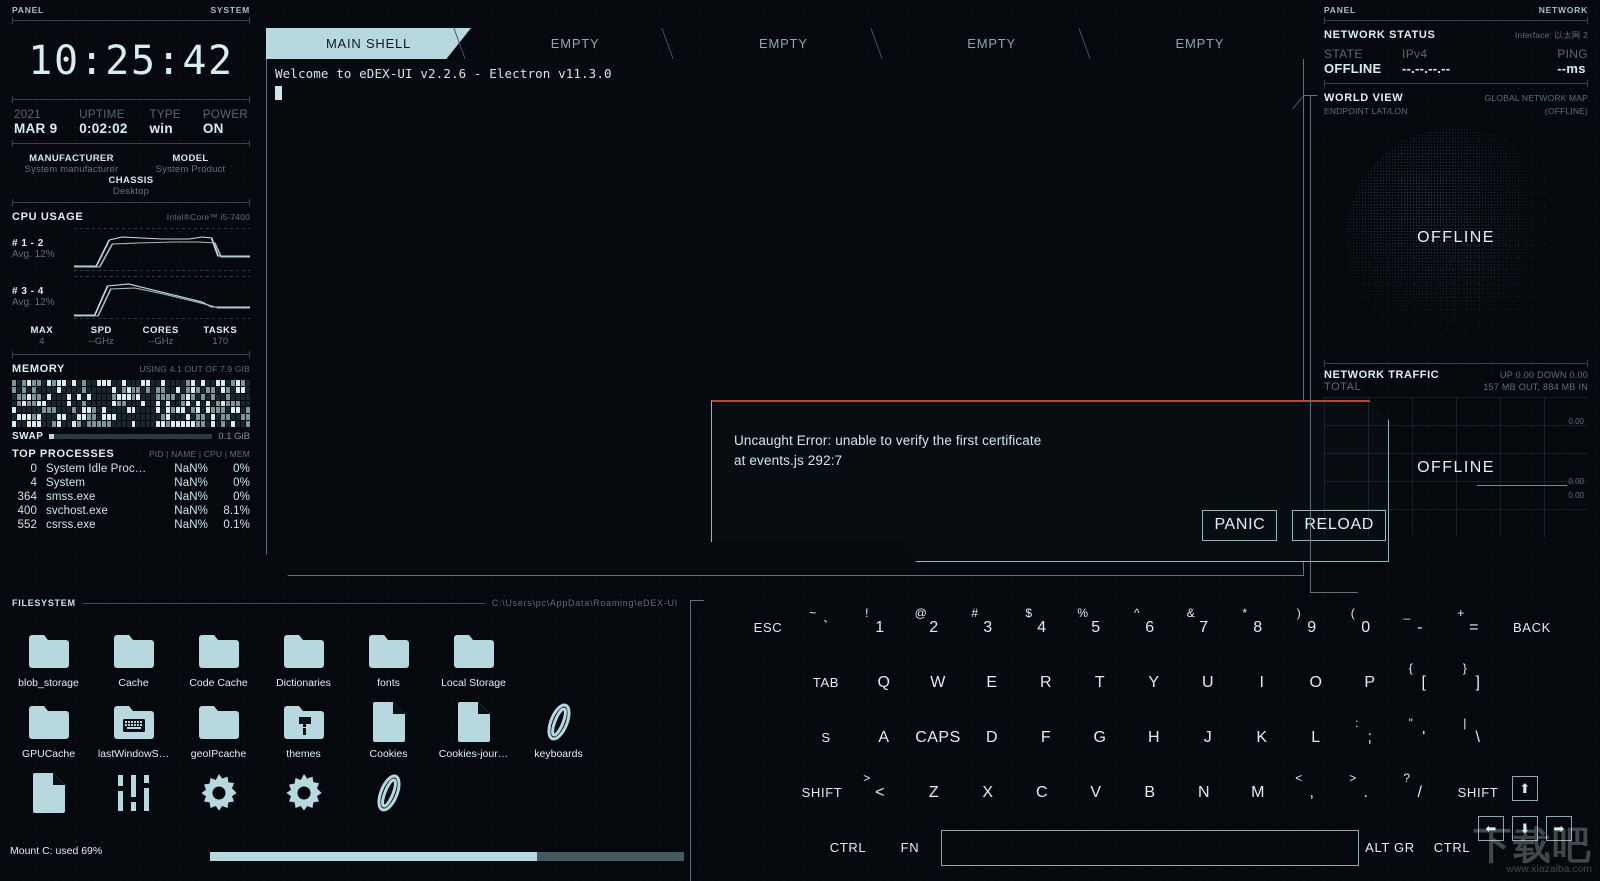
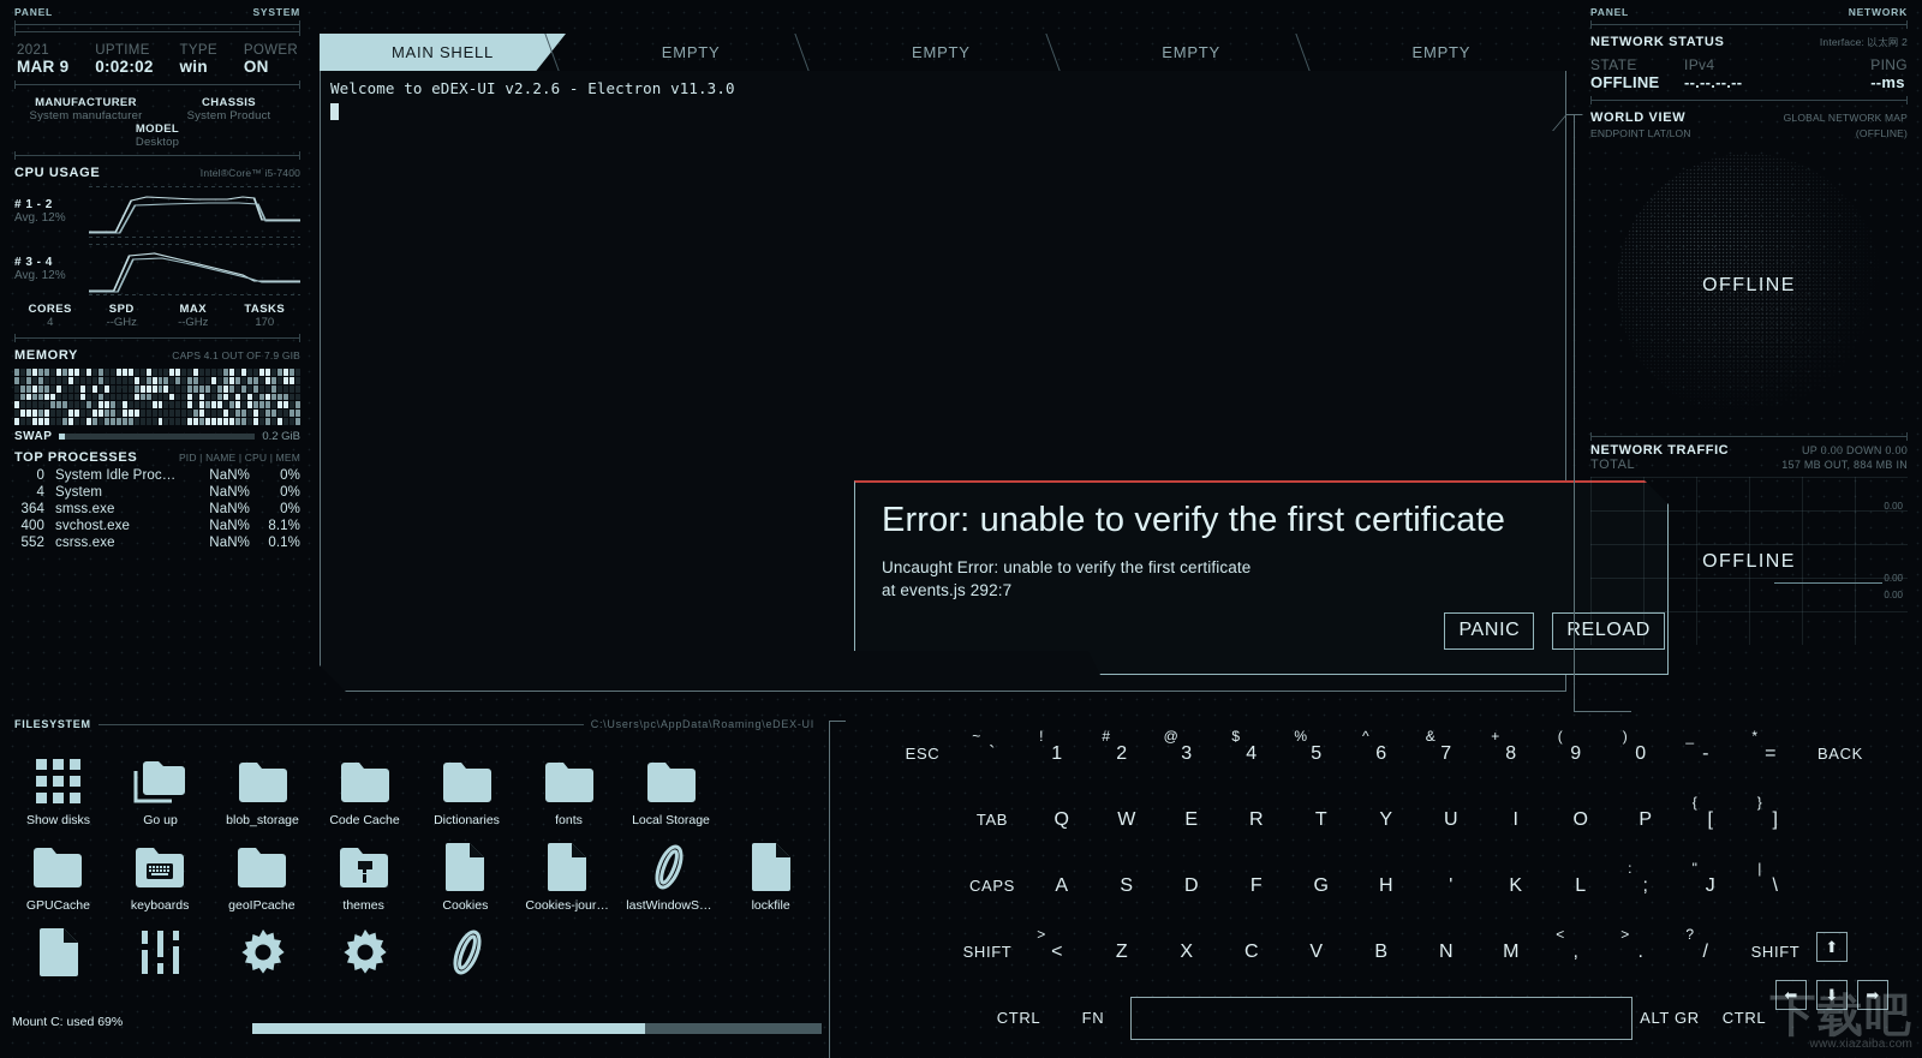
  PANEL
  SYSTEM
- 10:25:42
  2021
  MAR 9
  UPTIME
  0:02:02
  TYPE
  win
  POWER
  ON
  MANUFACTURER
  System manufacturer
- MODEL
+ CHASSIS
  System Product
- CHASSIS
+ MODEL
  Desktop
  CPU USAGE
  Intel®Core™ i5-7400
  # 1 - 2
  Avg. 12%
  # 3 - 4
  Avg. 12%
- MAX
+ CORES
  4
  SPD
  --GHz
- CORES
+ MAX
  --GHz
  TASKS
  170
  MEMORY
- USING 4.1 OUT OF 7.9 GIB
+ CAPS 4.1 OUT OF 7.9 GIB
  SWAP
- 0.1 GiB
+ 0.2 GiB
  TOP PROCESSES
  PID | NAME | CPU | MEM
  0
  System Idle Proc…
  NaN%
  0%
  4
  System
  NaN%
  0%
  364
  smss.exe
  NaN%
  0%
  400
  svchost.exe
  NaN%
  8.1%
  552
  csrss.exe
  NaN%
  0.1%
  MAIN SHELL
  EMPTY
  EMPTY
  EMPTY
  EMPTY
  Welcome to eDEX-UI v2.2.6 - Electron v11.3.0
+ Error: unable to verify the first certificate
  Uncaught Error: unable to verify the first certificate
  at events.js 292:7
  PANIC
  PANEL
  NETWORK
  NETWORK STATUS
  Interface: 以太网 2
  STATE
  OFFLINE
  IPv4
  --.--.--.--
  PING
  --ms
  WORLD VIEW
  GLOBAL NETWORK MAP
  ENDPOINT LAT/LON
  (OFFLINE)
  OFFLINE
  NETWORK TRAFFIC
  UP 0.00 DOWN 0.00
  TOTAL
  157 MB OUT, 884 MB IN
  0.00
  0.00
  0.00
  OFFLINE
  FILESYSTEM
  C:\Users\pc\AppData\Roaming\eDEX-UI
+ Show disks
+ Go up
  blob_storage
- Cache
  Code Cache
  Dictionaries
  fonts
  Local Storage
  GPUCache
- lastWindowS…
+ keyboards
  geoIPcache
  themes
  Cookies
  Cookies-jour…
- keyboards
+ lastWindowS…
+ lockfile
  Mount C: used 69%
  ESC
  ~
  `
  !
  1
- @
+ #
  2
- #
+ @
  3
  $
  4
  %
  5
  ^
  6
  &
  7
- *
+ +
  8
- )
+ (
  9
- (
+ )
  0
  _
  -
- +
+ *
  =
  BACK
  TAB
  Q
  W
  E
  R
  T
  Y
  U
  I
  O
  P
  {
  [
  }
  ]
- S
+ CAPS
  A
- CAPS
+ S
  D
  F
  G
  H
- J
+ '
  K
  L
  :
  ;
  "
- '
+ J
  |
  \
  SHIFT
  >
  <
  Z
  X
  C
  V
  B
  N
  M
  <
  ,
  >
  .
  ?
  /
  SHIFT
  CTRL
  FN
  ALT GR
  CTRL
  ⬆
  ⬅
  ⬇
  ➡
  下载吧
  www.xiazaiba.com
